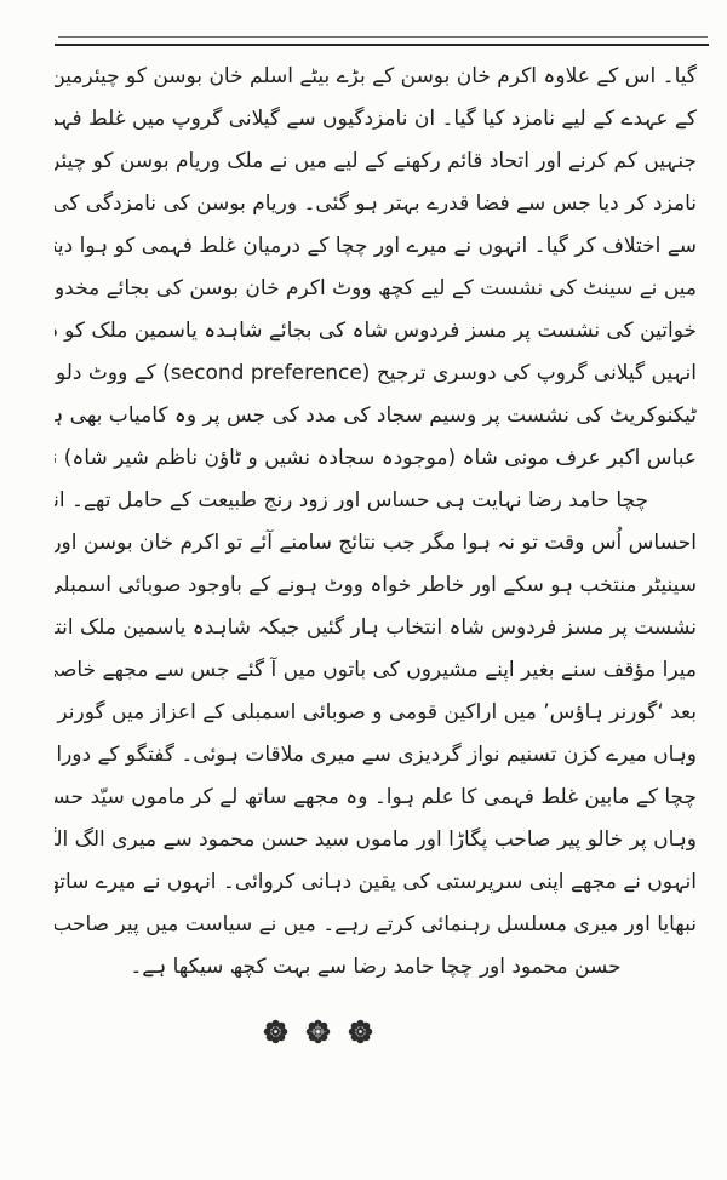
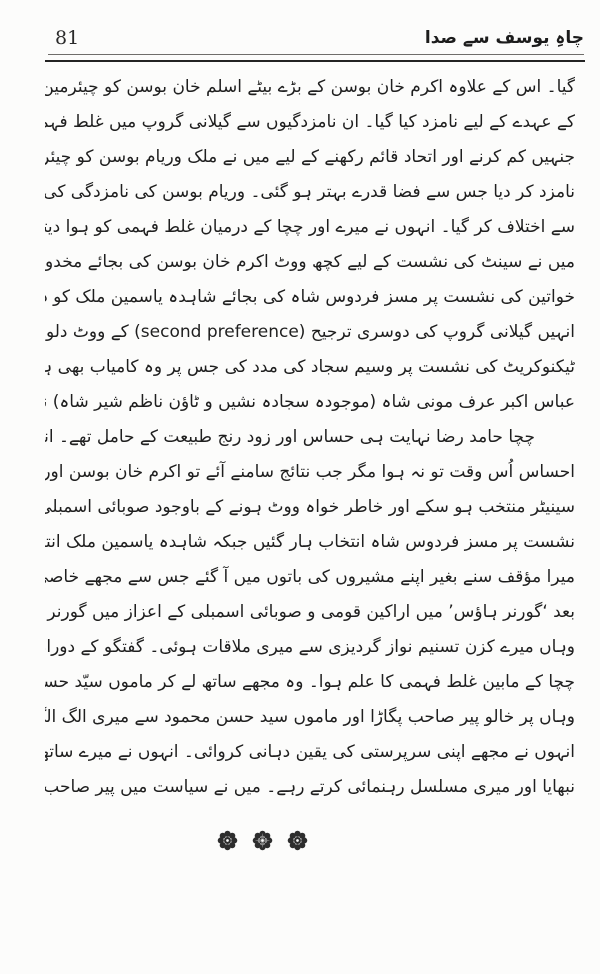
+ 81
+ چاہِ یوسف سے صدا
  گیا۔ اس کے علاوہ اکرم خان بوسن کے بڑے بیٹے اسلم خان بوسن کو چیئرمین
  کے عہدے کے لیے نامزد کیا گیا۔ ان نامزدگیوں سے گیلانی گروپ میں غلط فہم
  جنہیں کم کرنے اور اتحاد قائم رکھنے کے لیے میں نے ملک وریام بوسن کو چیئر
  نامزد کر دیا جس سے فضا قدرے بہتر ہو گئی۔ وریام بوسن کی نامزدگی کی
  سے اختلاف کر گیا۔ انہوں نے میرے اور چچا کے درمیان غلط فہمی کو ہوا دیت
  میں نے سینٹ کی نشست کے لیے کچھ ووٹ اکرم خان بوسن کی بجائے مخدو
  انہیں گیلانی گروپ کی دوسری ترجیح (second preference) کے ووٹ دلو
  ٹیکنوکریٹ کی نشست پر وسیم سجاد کی مدد کی جس پر وہ کامیاب بھی ہ
  عباس اکبر عرف مونی شاہ (موجودہ سجادہ نشیں و ٹاؤن ناظم شیر شاہ) ن
  چچا حامد رضا نہایت ہی حساس اور زود رنج طبیعت کے حامل تھے۔ ان
  احساس اُس وقت تو نہ ہوا مگر جب نتائج سامنے آئے تو اکرم خان بوسن اور
  سینیٹر منتخب ہو سکے اور خاطر خواہ ووٹ ہونے کے باوجود صوبائی اسمبلی
  نشست پر مسز فردوس شاہ انتخاب ہار گئیں جبکہ شاہدہ یاسمین ملک انت
  میرا مؤقف سنے بغیر اپنے مشیروں کی باتوں میں آ گئے جس سے مجھے خاص
  بعد ‘گورنر ہاؤس’ میں اراکین قومی و صوبائی اسمبلی کے اعزاز میں گورنر
  وہاں میرے کزن تسنیم نواز گردیزی سے میری ملاقات ہوئی۔ گفتگو کے دورا
  وہاں پر خالو پیر صاحب پگاڑا اور ماموں سید حسن محمود سے میری الگ ال
  انہوں نے مجھے اپنی سرپرستی کی یقین دہانی کروائی۔ انہوں نے میرے سات
  نبھایا اور میری مسلسل رہنمائی کرتے رہے۔ میں نے سیاست میں پیر صاحب
- حسن محمود اور چچا حامد رضا سے بہت کچھ سیکھا ہے۔
